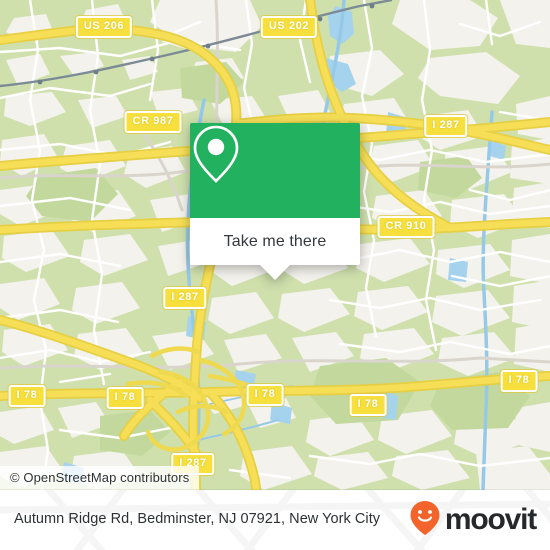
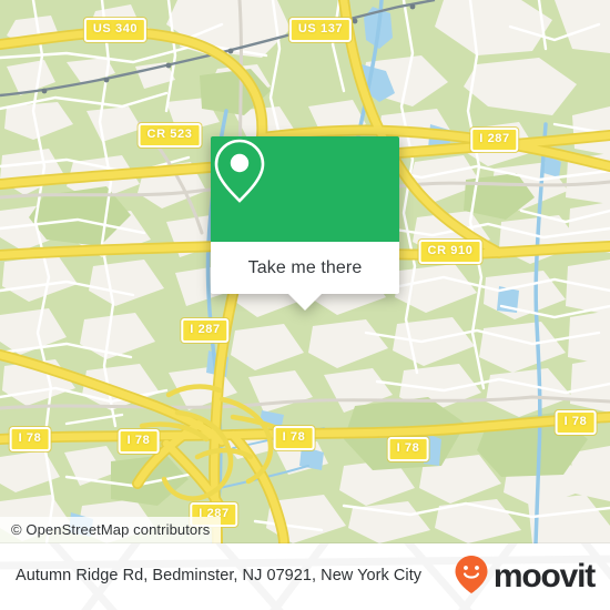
- US 206
+ US 340
- US 202
+ US 137
- CR 987
+ CR 523
  I 287
  CR 910
  I 287
  I 78
  I 78
  I 78
  I 78
  I 78
  I 287
  Take me there
  © OpenStreetMap contributors
  Autumn Ridge Rd, Bedminster, NJ 07921, New York City
  moovit
